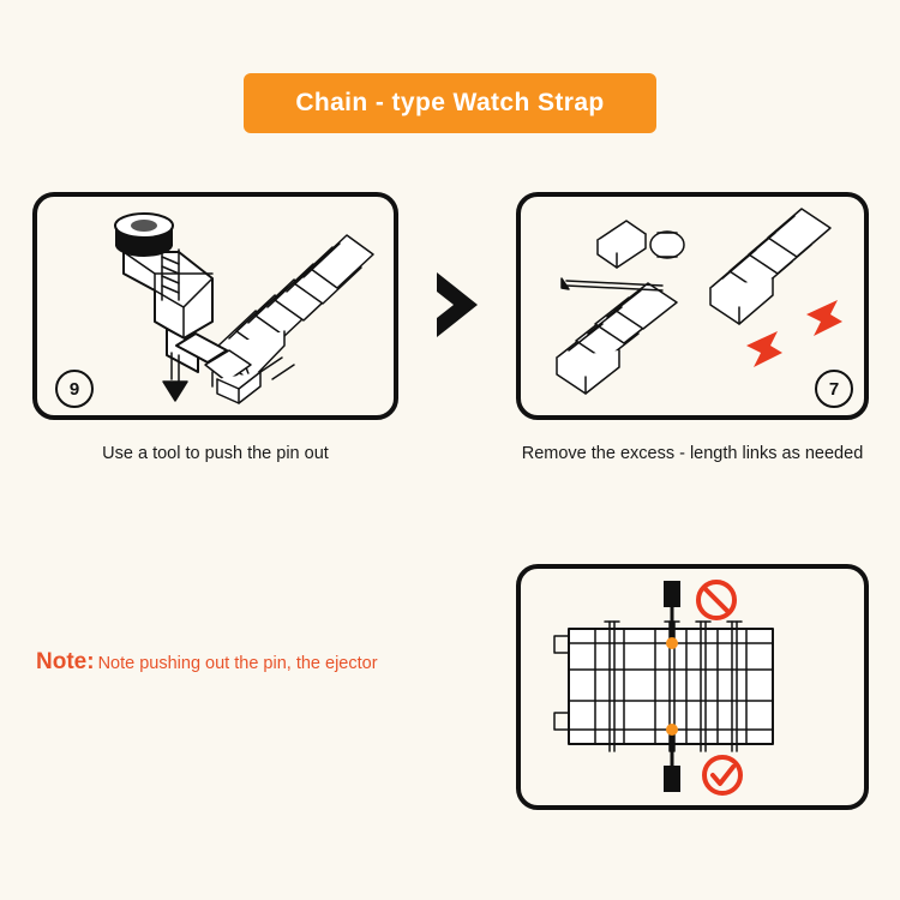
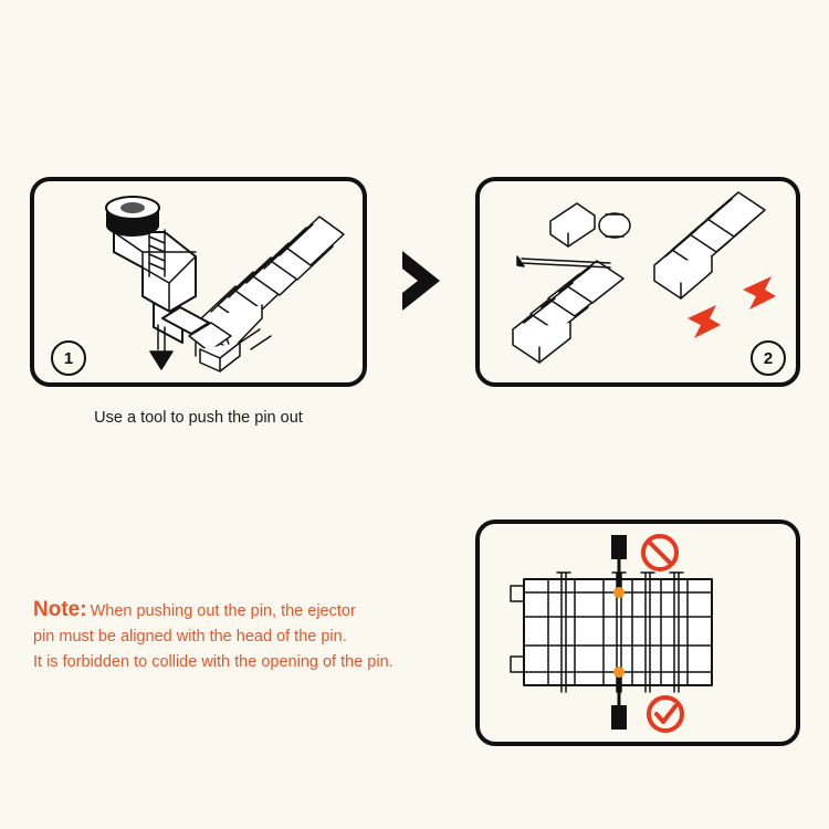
- Chain - type Watch Strap
- 9
+ 1
  Use a tool to push the pin out
- 7
+ 2
- Remove the excess - length links as needed
- Note: Note pushing out the pin, the ejector
+ Note: When pushing out the pin, the ejector
+ pin must be aligned with the head of the pin.
+ It is forbidden to collide with the opening of the pin.
